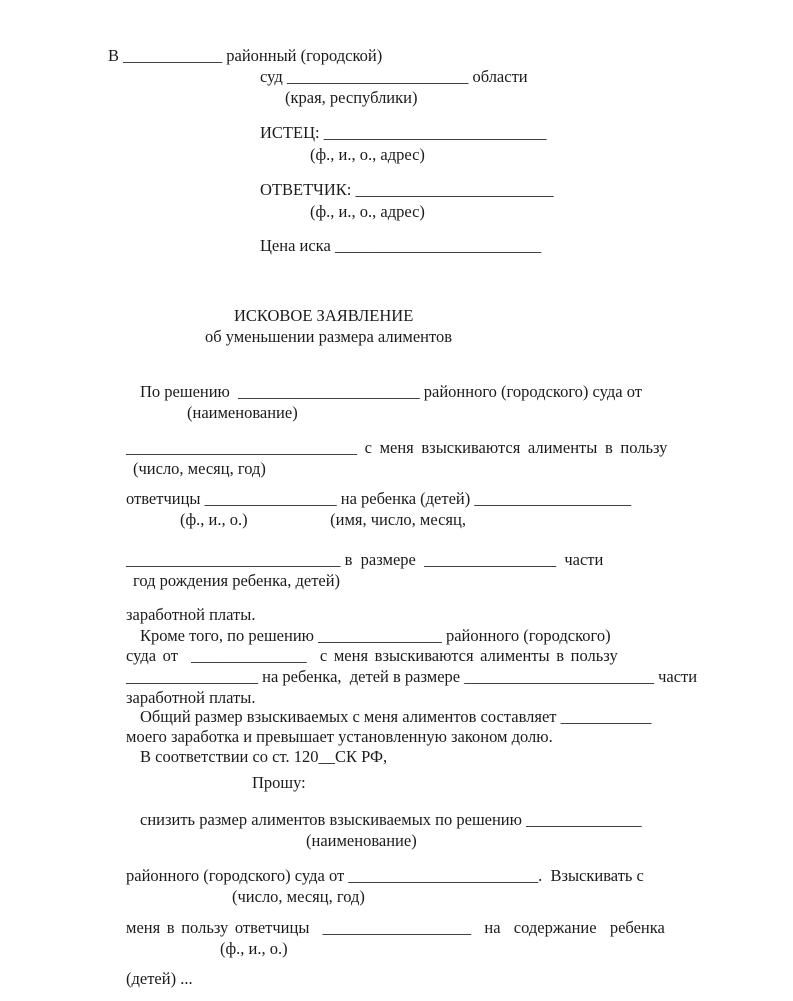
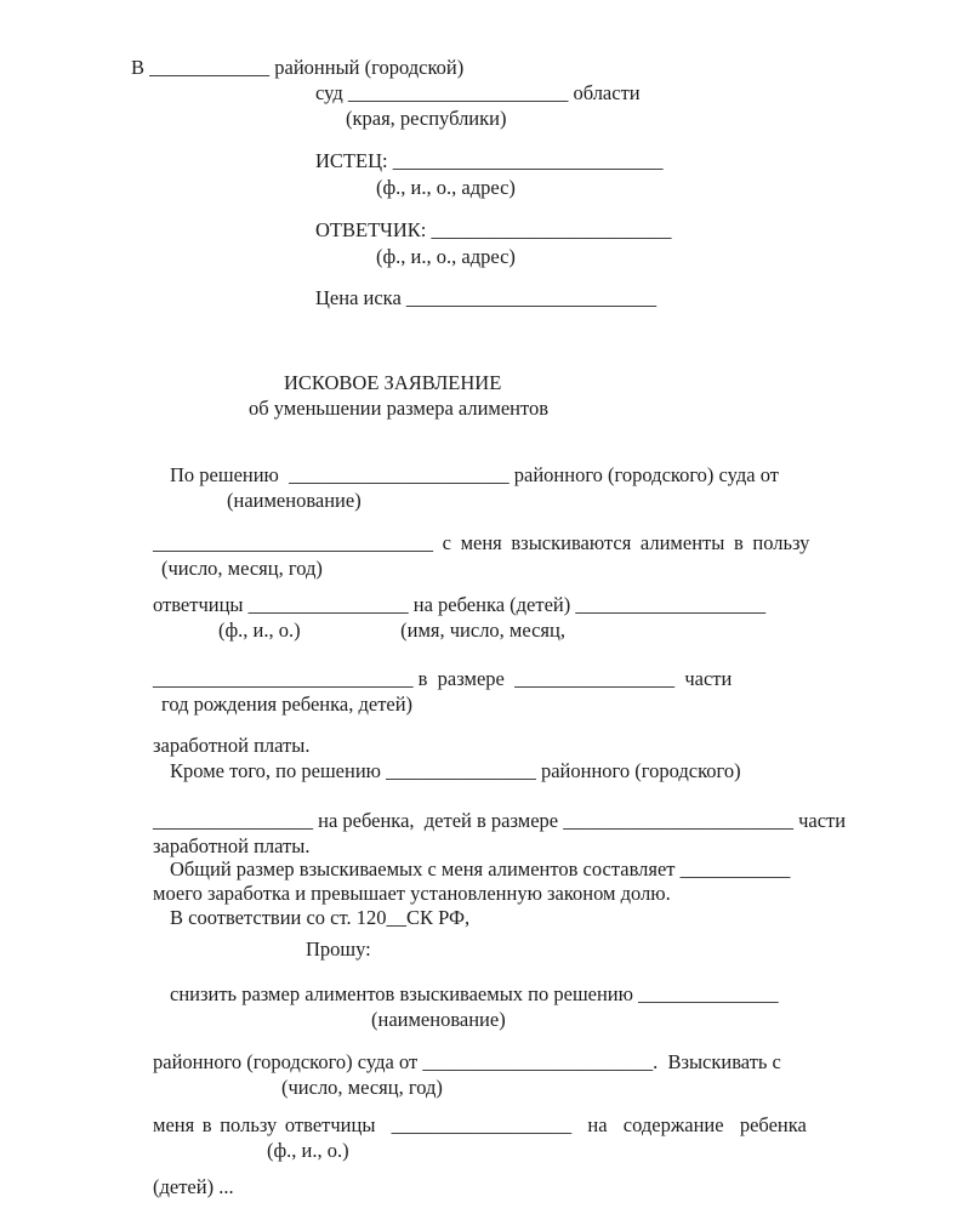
  В ____________ районный (городской)
  суд ______________________ области
  (края, республики)
  ИСТЕЦ: ___________________________
  (ф., и., о., адрес)
  ОТВЕТЧИК: ________________________
  (ф., и., о., адрес)
  Цена иска _________________________
  ИСКОВОЕ ЗАЯВЛЕНИЕ
  об уменьшении размера алиментов
  По решению ______________________ районного (городского) суда от
  (наименование)
  ____________________________ с меня взыскиваются алименты в пользу
  (число, месяц, год)
  ответчицы ________________ на ребенка (детей) ___________________
  (ф., и., о.) (имя, число, месяц,
  __________________________ в размере ________________ части
  год рождения ребенка, детей)
  заработной платы.
  Кроме того, по решению _______________ районного (городского)
- суда от ______________ с меня взыскиваются алименты в пользу
  ________________ на ребенка, детей в размере _______________________ части
  заработной платы.
  Общий размер взыскиваемых с меня алиментов составляет ___________
  моего заработка и превышает установленную законом долю.
  В соответствии со ст. 120__СК РФ,
  Прошу:
  снизить размер алиментов взыскиваемых по решению ______________
  (наименование)
  районного (городского) суда от _______________________. Взыскивать с
  (число, месяц, год)
  меня в пользу ответчицы __________________ на содержание ребенка
  (ф., и., о.)
  (детей) ...
